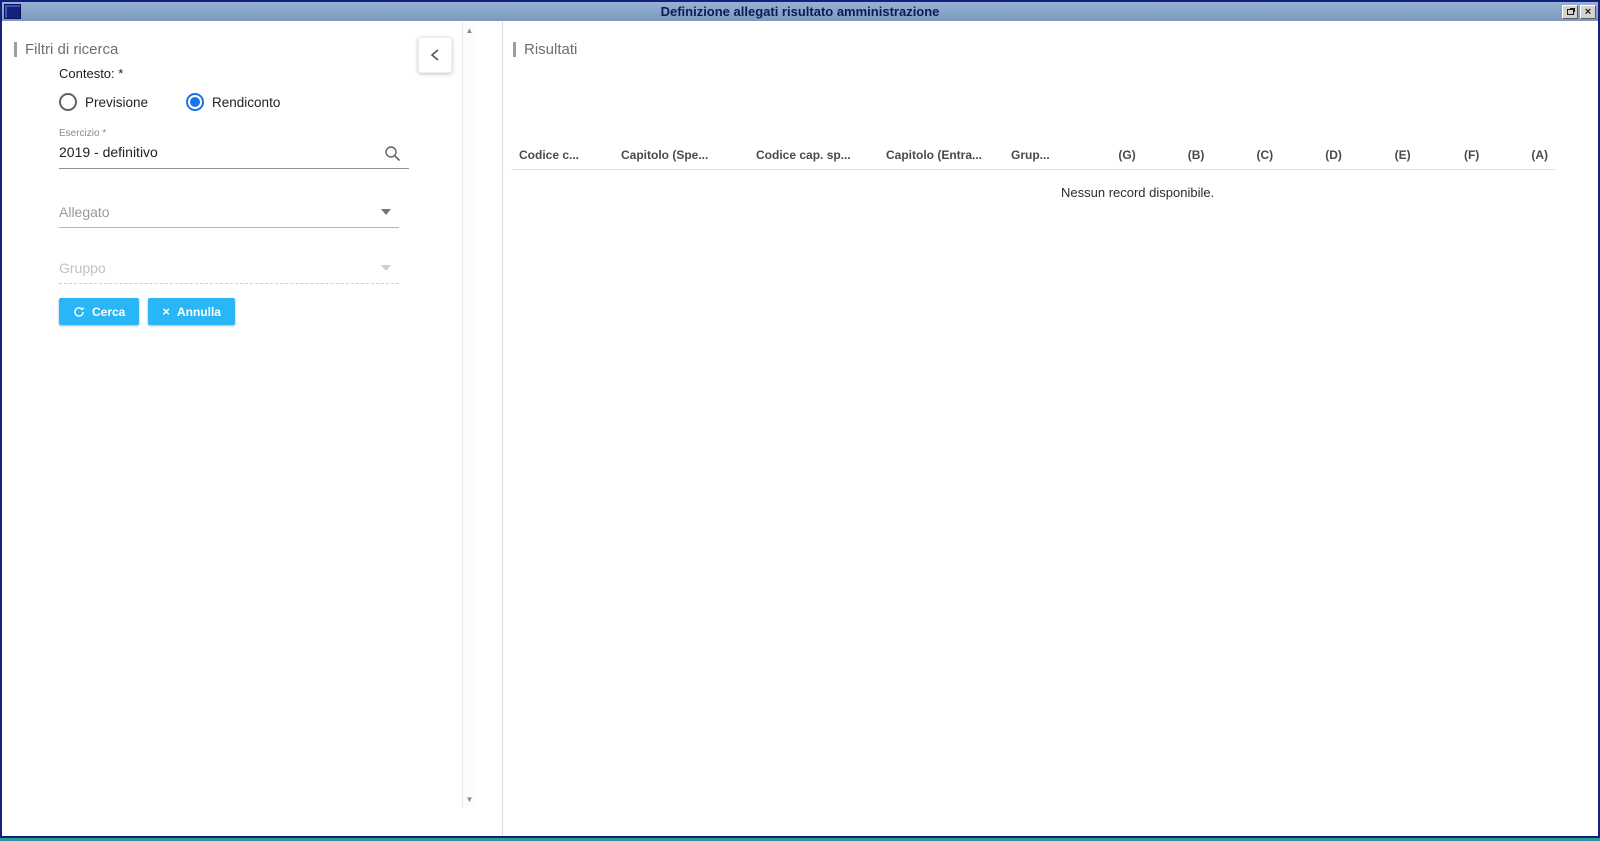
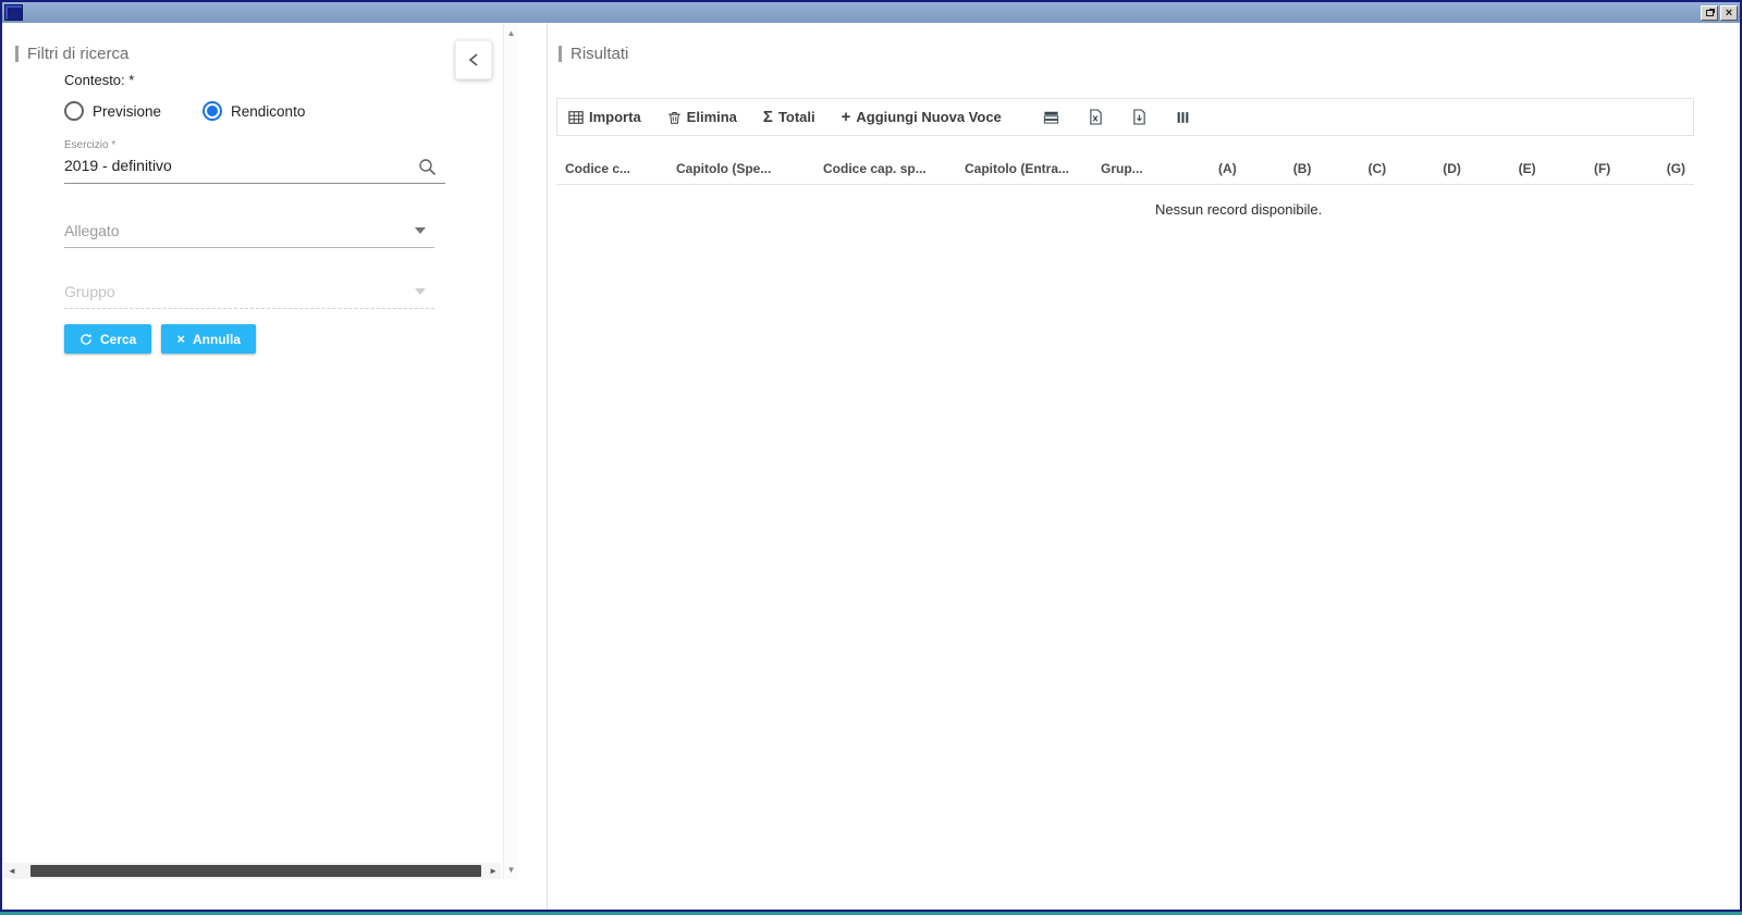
- Definizione allegati risultato amministrazione
  ×
  Filtri di ricerca
  Contesto: *
  Previsione
  Rendiconto
  Esercizio *
  2019 - definitivo
  Allegato
  Gruppo
  Cerca
  ×
  Annulla
  ▲
  ▼
+ ◄
+ ►
  Risultati
+ Importa
+ Elimina
+ Σ
+ Totali
+ +
+ Aggiungi Nuova Voce
  Codice c...
  Capitolo (Spe...
  Codice cap. sp...
  Capitolo (Entra...
  Grup...
- (G)
+ (A)
  (B)
  (C)
  (D)
  (E)
  (F)
- (A)
+ (G)
  Nessun record disponibile.
